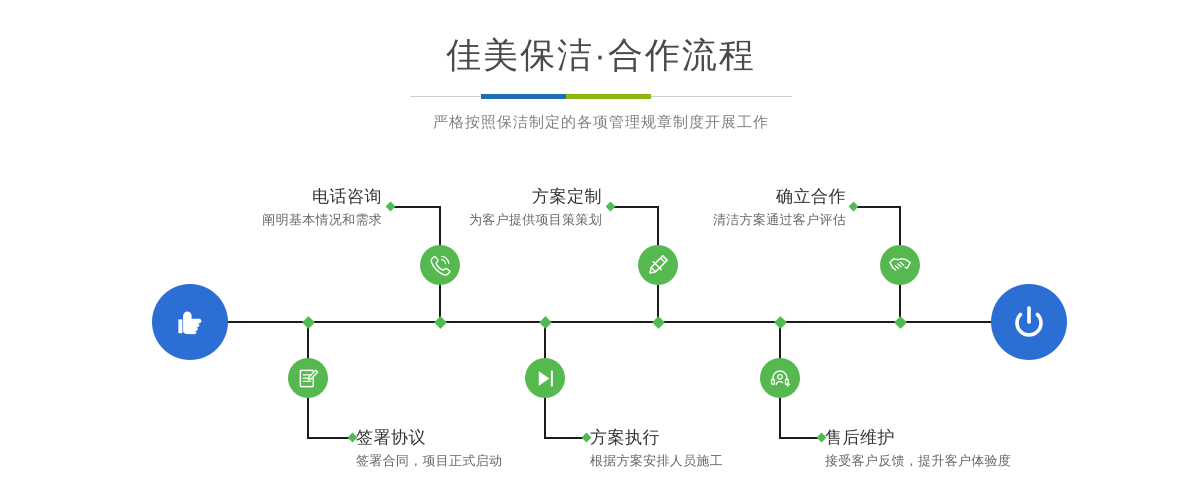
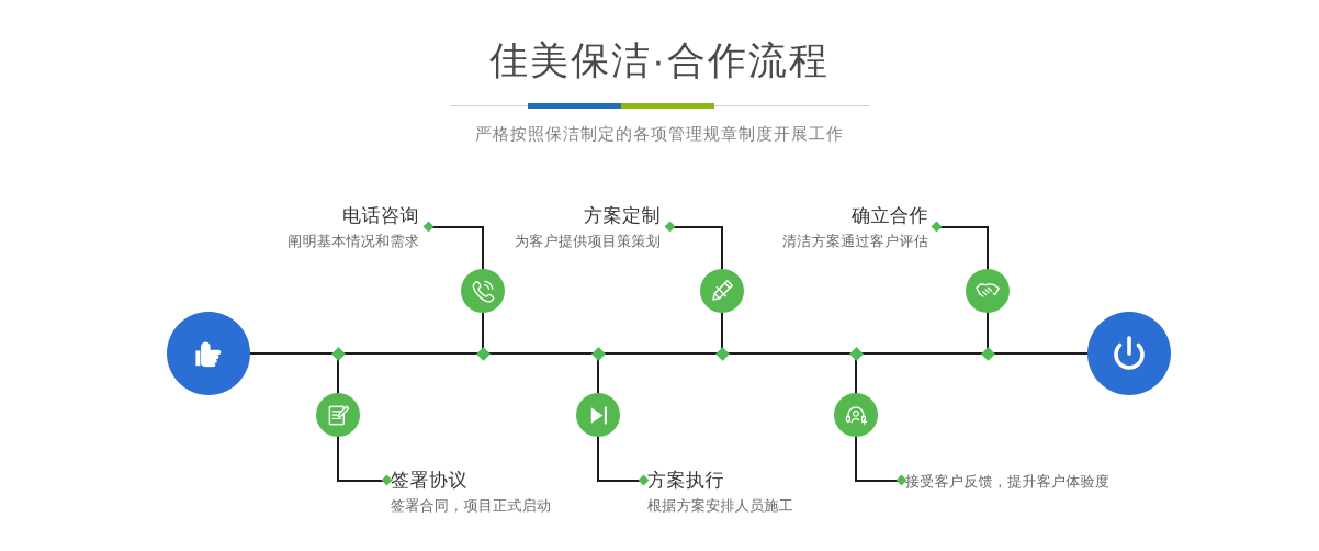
  佳美保洁·合作流程
  严格按照保洁制定的各项管理规章制度开展工作
  电话咨询
  阐明基本情况和需求
  签署协议
  签署合同，项目正式启动
  方案定制
  为客户提供项目策策划
  方案执行
  根据方案安排人员施工
  确立合作
  清洁方案通过客户评估
- 售后维护
  接受客户反馈，提升客户体验度
